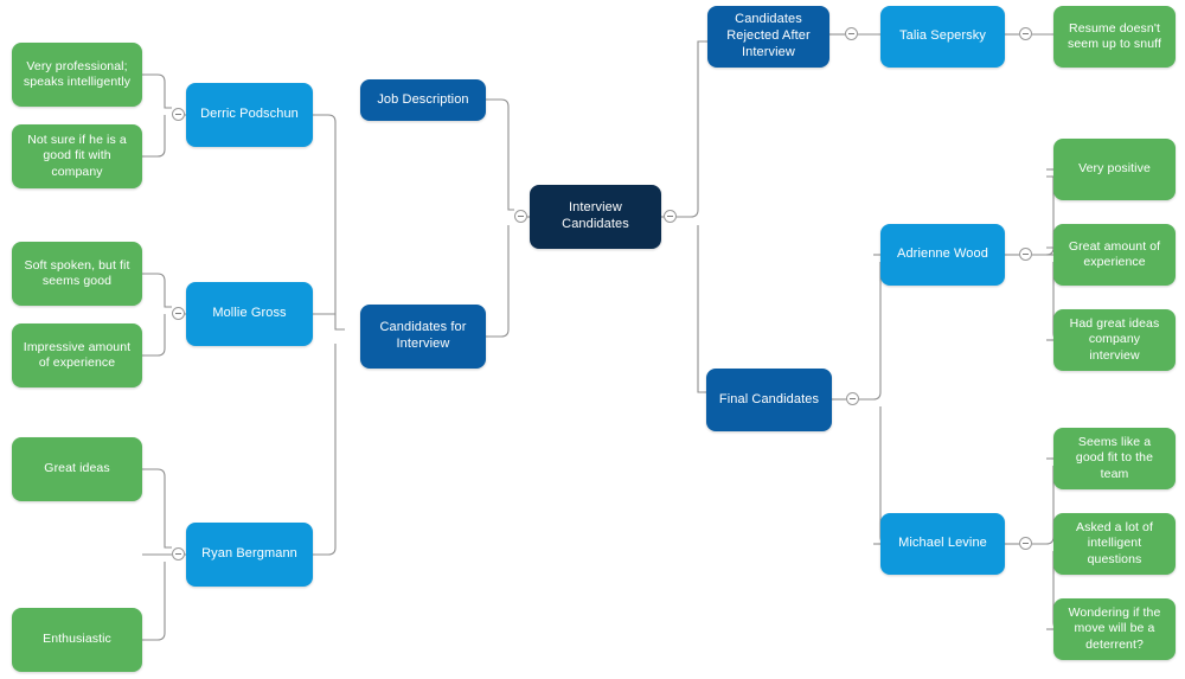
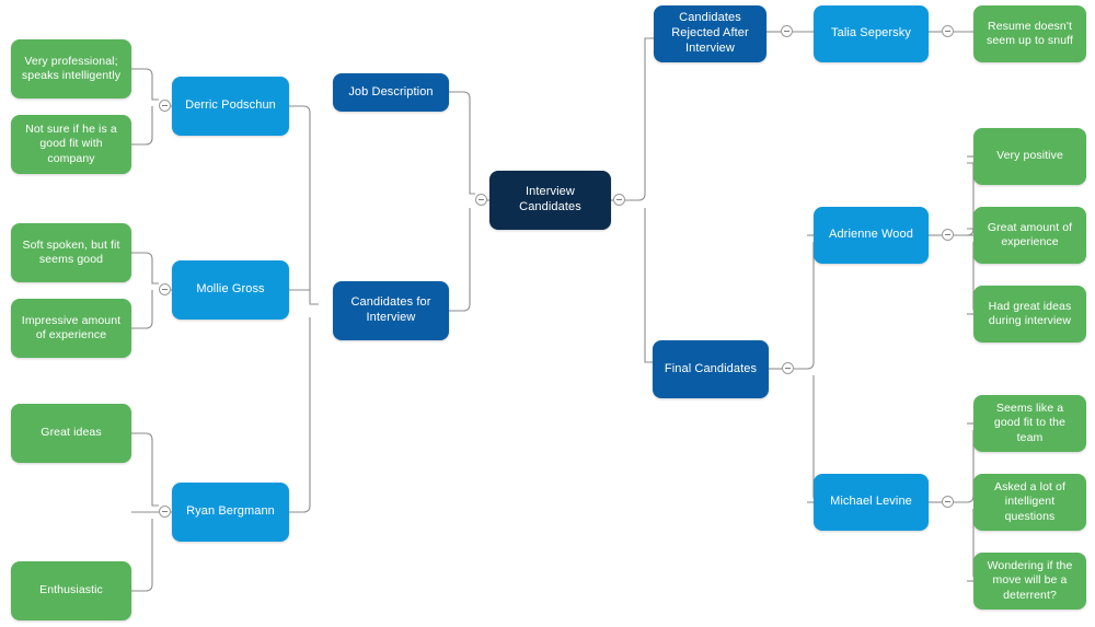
  Very professional; speaks intelligently
  Not sure if he is a good fit with company
  Soft spoken, but fit seems good
  Impressive amount of experience
  Great ideas
  Enthusiastic
  Derric Podschun
  Mollie Gross
  Ryan Bergmann
  Job Description
  Candidates for Interview
  Interview Candidates
  Candidates Rejected After Interview
  Final Candidates
  Talia Sepersky
  Adrienne Wood
  Michael Levine
  Resume doesn't seem up to snuff
  Very positive
  Great amount of experience
- Had great ideas company interview
+ Had great ideas during interview
  Seems like a good fit to the team
  Asked a lot of intelligent questions
  Wondering if the move will be a deterrent?
